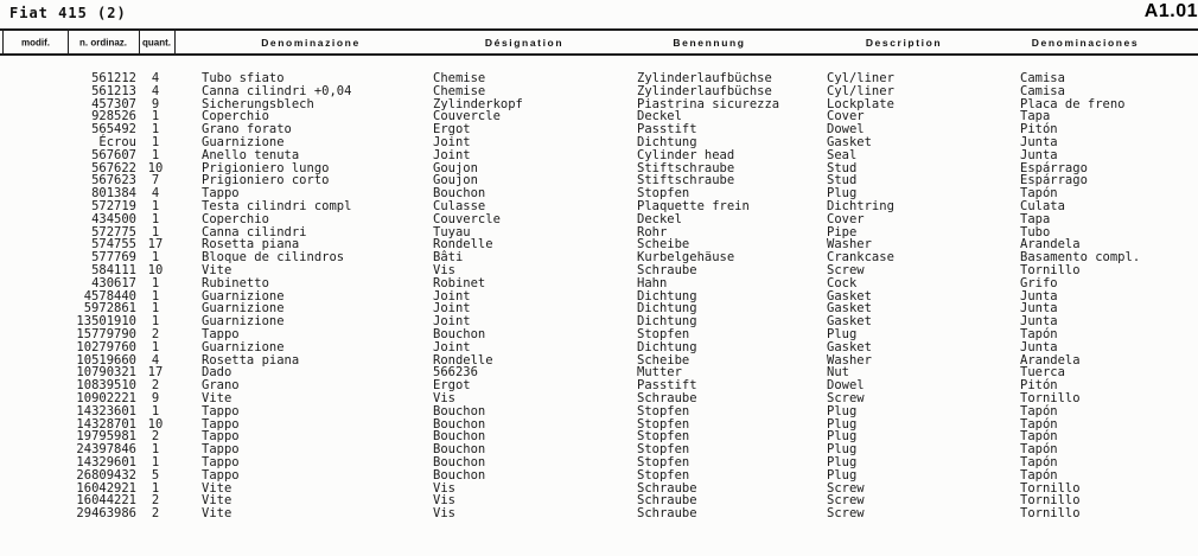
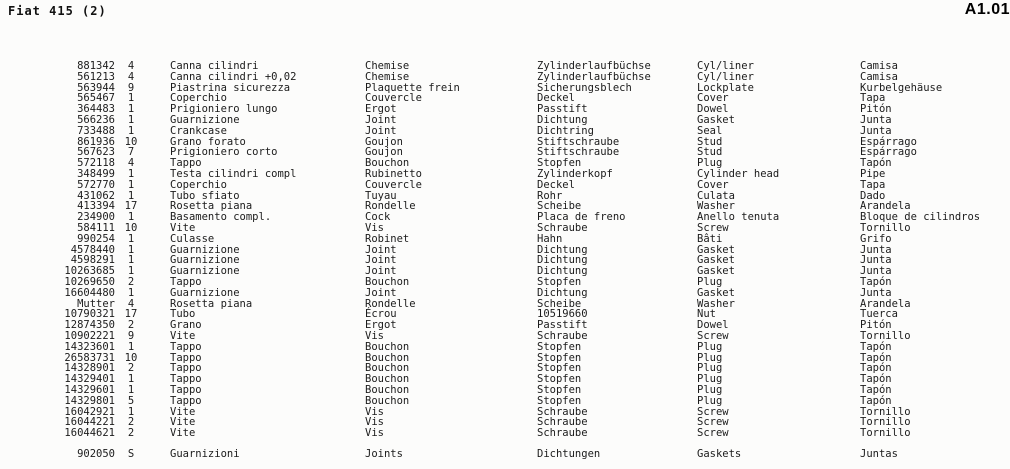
  Fiat 415 (2)
  A1.01
- modif.
- n. ordinaz.
- quant.
- Denominazione
- Désignation
- Benennung
- Description
- Denominaciones
- 561212
+ 881342
  4
- Tubo sfiato
+ Canna cilindri
  Chemise
  Zylinderlaufbüchse
  Cyl/liner
  Camisa
  561213
  4
- Canna cilindri +0,04
+ Canna cilindri +0,02
  Chemise
  Zylinderlaufbüchse
  Cyl/liner
  Camisa
- 457307
+ 563944
  9
- Sicherungsblech
+ Piastrina sicurezza
- Zylinderkopf
+ Plaquette frein
- Piastrina sicurezza
+ Sicherungsblech
  Lockplate
- Placa de freno
+ Kurbelgehäuse
- 928526
+ 565467
  1
  Coperchio
  Couvercle
  Deckel
  Cover
  Tapa
- 565492
+ 364483
  1
- Grano forato
+ Prigioniero lungo
  Ergot
  Passtift
  Dowel
  Pitón
- Écrou
+ 566236
  1
  Guarnizione
  Joint
  Dichtung
  Gasket
  Junta
- 567607
+ 733488
  1
- Anello tenuta
+ Crankcase
  Joint
- Cylinder head
+ Dichtring
  Seal
  Junta
- 567622
+ 861936
  10
- Prigioniero lungo
+ Grano forato
  Goujon
  Stiftschraube
  Stud
  Espárrago
  567623
  7
  Prigioniero corto
  Goujon
  Stiftschraube
  Stud
  Espárrago
- 801384
+ 572118
  4
  Tappo
  Bouchon
  Stopfen
  Plug
  Tapón
- 572719
+ 348499
  1
  Testa cilindri compl
- Culasse
+ Rubinetto
- Plaquette frein
+ Zylinderkopf
- Dichtring
+ Cylinder head
- Culata
+ Pipe
- 434500
+ 572770
  1
  Coperchio
  Couvercle
  Deckel
  Cover
  Tapa
- 572775
+ 431062
  1
- Canna cilindri
+ Tubo sfiato
  Tuyau
  Rohr
- Pipe
+ Culata
- Tubo
+ Dado
- 574755
+ 413394
  17
  Rosetta piana
  Rondelle
  Scheibe
  Washer
  Arandela
- 577769
+ 234900
  1
- Bloque de cilindros
+ Basamento compl.
- Bâti
+ Cock
- Kurbelgehäuse
+ Placa de freno
- Crankcase
+ Anello tenuta
- Basamento compl.
+ Bloque de cilindros
  584111
  10
  Vite
  Vis
  Schraube
  Screw
  Tornillo
- 430617
+ 990254
  1
- Rubinetto
+ Culasse
  Robinet
  Hahn
- Cock
+ Bâti
  Grifo
  4578440
  1
  Guarnizione
  Joint
  Dichtung
  Gasket
  Junta
- 5972861
+ 4598291
  1
  Guarnizione
  Joint
  Dichtung
  Gasket
  Junta
- 13501910
+ 10263685
  1
  Guarnizione
  Joint
  Dichtung
  Gasket
  Junta
- 15779790
+ 10269650
  2
  Tappo
  Bouchon
  Stopfen
  Plug
  Tapón
- 10279760
+ 16604480
  1
  Guarnizione
  Joint
  Dichtung
  Gasket
  Junta
- 10519660
+ Mutter
  4
  Rosetta piana
  Rondelle
  Scheibe
  Washer
  Arandela
  10790321
  17
- Dado
+ Tubo
- 566236
+ Écrou
- Mutter
+ 10519660
  Nut
  Tuerca
- 10839510
+ 12874350
  2
  Grano
  Ergot
  Passtift
  Dowel
  Pitón
  10902221
  9
  Vite
  Vis
  Schraube
  Screw
  Tornillo
  14323601
  1
  Tappo
  Bouchon
  Stopfen
  Plug
  Tapón
- 14328701
+ 26583731
  10
  Tappo
  Bouchon
  Stopfen
  Plug
  Tapón
- 19795981
+ 14328901
  2
  Tappo
  Bouchon
  Stopfen
  Plug
  Tapón
- 24397846
+ 14329401
  1
  Tappo
  Bouchon
  Stopfen
  Plug
  Tapón
  14329601
  1
  Tappo
  Bouchon
  Stopfen
  Plug
  Tapón
- 26809432
+ 14329801
  5
  Tappo
  Bouchon
  Stopfen
  Plug
  Tapón
  16042921
  1
  Vite
  Vis
  Schraube
  Screw
  Tornillo
  16044221
  2
  Vite
  Vis
  Schraube
  Screw
  Tornillo
- 29463986
+ 16044621
  2
  Vite
  Vis
  Schraube
  Screw
  Tornillo
+ 902050
+ S
+ Guarnizioni
+ Joints
+ Dichtungen
+ Gaskets
+ Juntas
